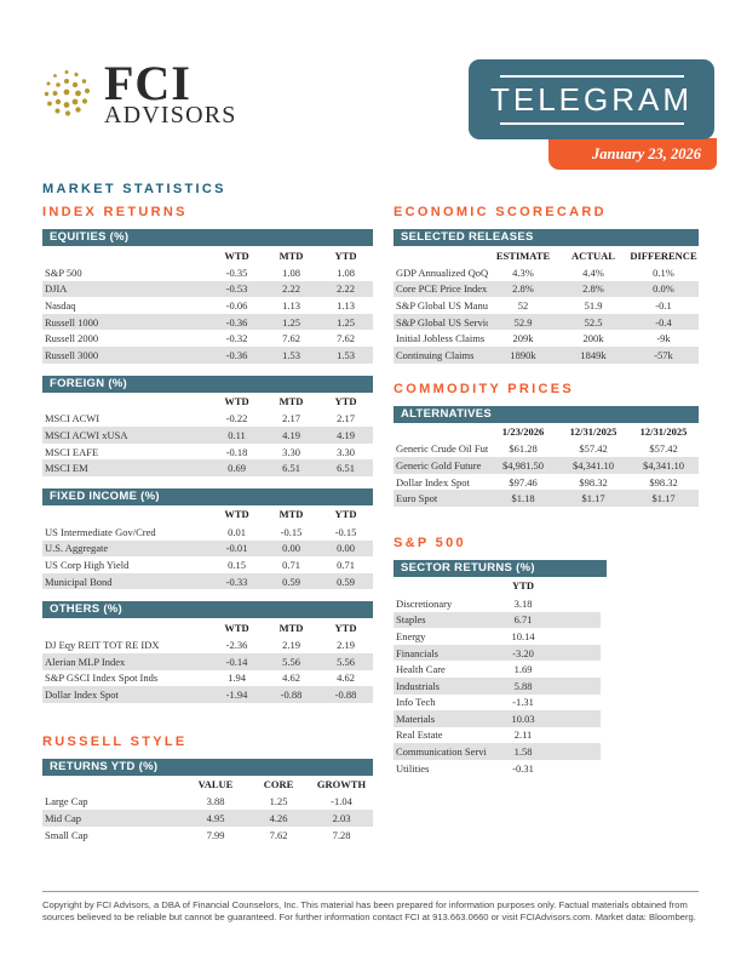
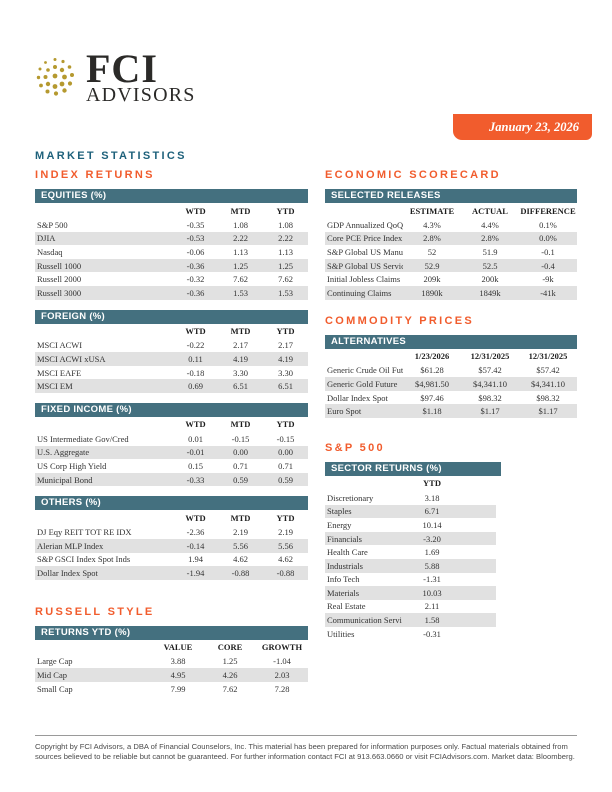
  FCI
  ADVISORS
- TELEGRAM
  January 23, 2026
  MARKET STATISTICS
  INDEX RETURNS
  EQUITIES (%)
  WTD
  MTD
  YTD
  S&P 500
  -0.35
  1.08
  1.08
  DJIA
  -0.53
  2.22
  2.22
  Nasdaq
  -0.06
  1.13
  1.13
  Russell 1000
  -0.36
  1.25
  1.25
  Russell 2000
  -0.32
  7.62
  7.62
  Russell 3000
  -0.36
  1.53
  1.53
  FOREIGN (%)
  WTD
  MTD
  YTD
  MSCI ACWI
  -0.22
  2.17
  2.17
  MSCI ACWI xUSA
  0.11
  4.19
  4.19
  MSCI EAFE
  -0.18
  3.30
  3.30
  MSCI EM
  0.69
  6.51
  6.51
  FIXED INCOME (%)
  WTD
  MTD
  YTD
  US Intermediate Gov/Cred
  0.01
  -0.15
  -0.15
  U.S. Aggregate
  -0.01
  0.00
  0.00
  US Corp High Yield
  0.15
  0.71
  0.71
  Municipal Bond
  -0.33
  0.59
  0.59
  OTHERS (%)
  WTD
  MTD
  YTD
  DJ Eqy REIT TOT RE IDX
  -2.36
  2.19
  2.19
  Alerian MLP Index
  -0.14
  5.56
  5.56
  S&P GSCI Index Spot Inds
  1.94
  4.62
  4.62
  Dollar Index Spot
  -1.94
  -0.88
  -0.88
  RUSSELL STYLE
  RETURNS YTD (%)
  VALUE
  CORE
  GROWTH
  Large Cap
  3.88
  1.25
  -1.04
  Mid Cap
  4.95
  4.26
  2.03
  Small Cap
  7.99
  7.62
  7.28
  ECONOMIC SCORECARD
  SELECTED RELEASES
  ESTIMATE
  ACTUAL
  DIFFERENCE
  GDP Annualized QoQ
  4.3%
  4.4%
  0.1%
  Core PCE Price Index
  2.8%
  2.8%
  0.0%
  52
  51.9
  -0.1
  S&P Global US Servic
  52.9
  52.5
  -0.4
  Initial Jobless Claims
  209k
  200k
  -9k
  Continuing Claims
  1890k
  1849k
- -57k
+ -41k
  COMMODITY PRICES
  ALTERNATIVES
  1/23/2026
  12/31/2025
  12/31/2025
  Generic Crude Oil Fut
  $61.28
  $57.42
  $57.42
  Generic Gold Future
  $4,981.50
  $4,341.10
  $4,341.10
  Dollar Index Spot
  $97.46
  $98.32
  $98.32
  Euro Spot
  $1.18
  $1.17
  $1.17
  S&P 500
  SECTOR RETURNS (%)
  YTD
  Discretionary
  3.18
  Staples
  6.71
  Energy
  10.14
  Financials
  -3.20
  Health Care
  1.69
  Industrials
  5.88
  Info Tech
  -1.31
  Materials
  10.03
  Real Estate
  2.11
  Communication Servi
  1.58
  Utilities
  -0.31
  Copyright by FCI Advisors, a DBA of Financial Counselors, Inc. This material has been prepared for information purposes only. Factual materials obtained from sources believed to be reliable but cannot be guaranteed. For further information contact FCI at 913.663.0660 or visit FCIAdvisors.com. Market data: Bloomberg.
